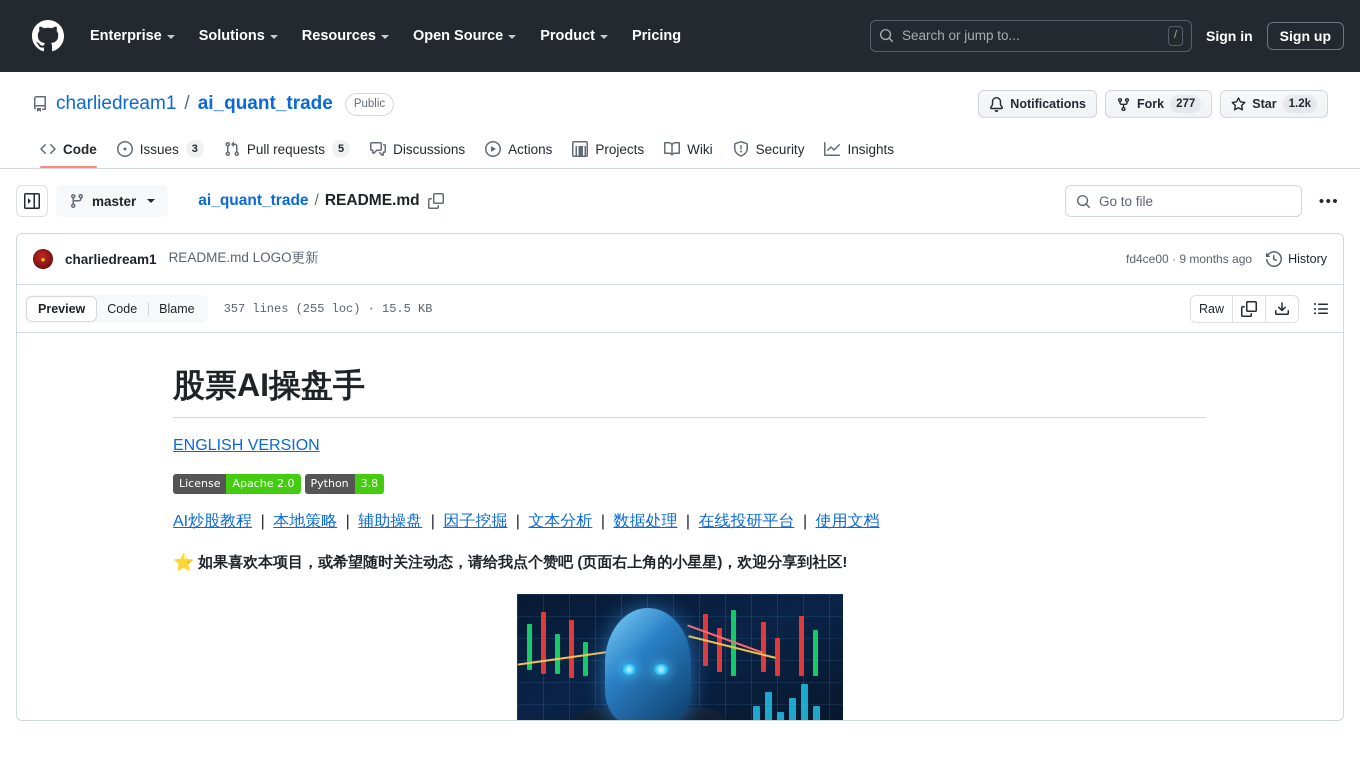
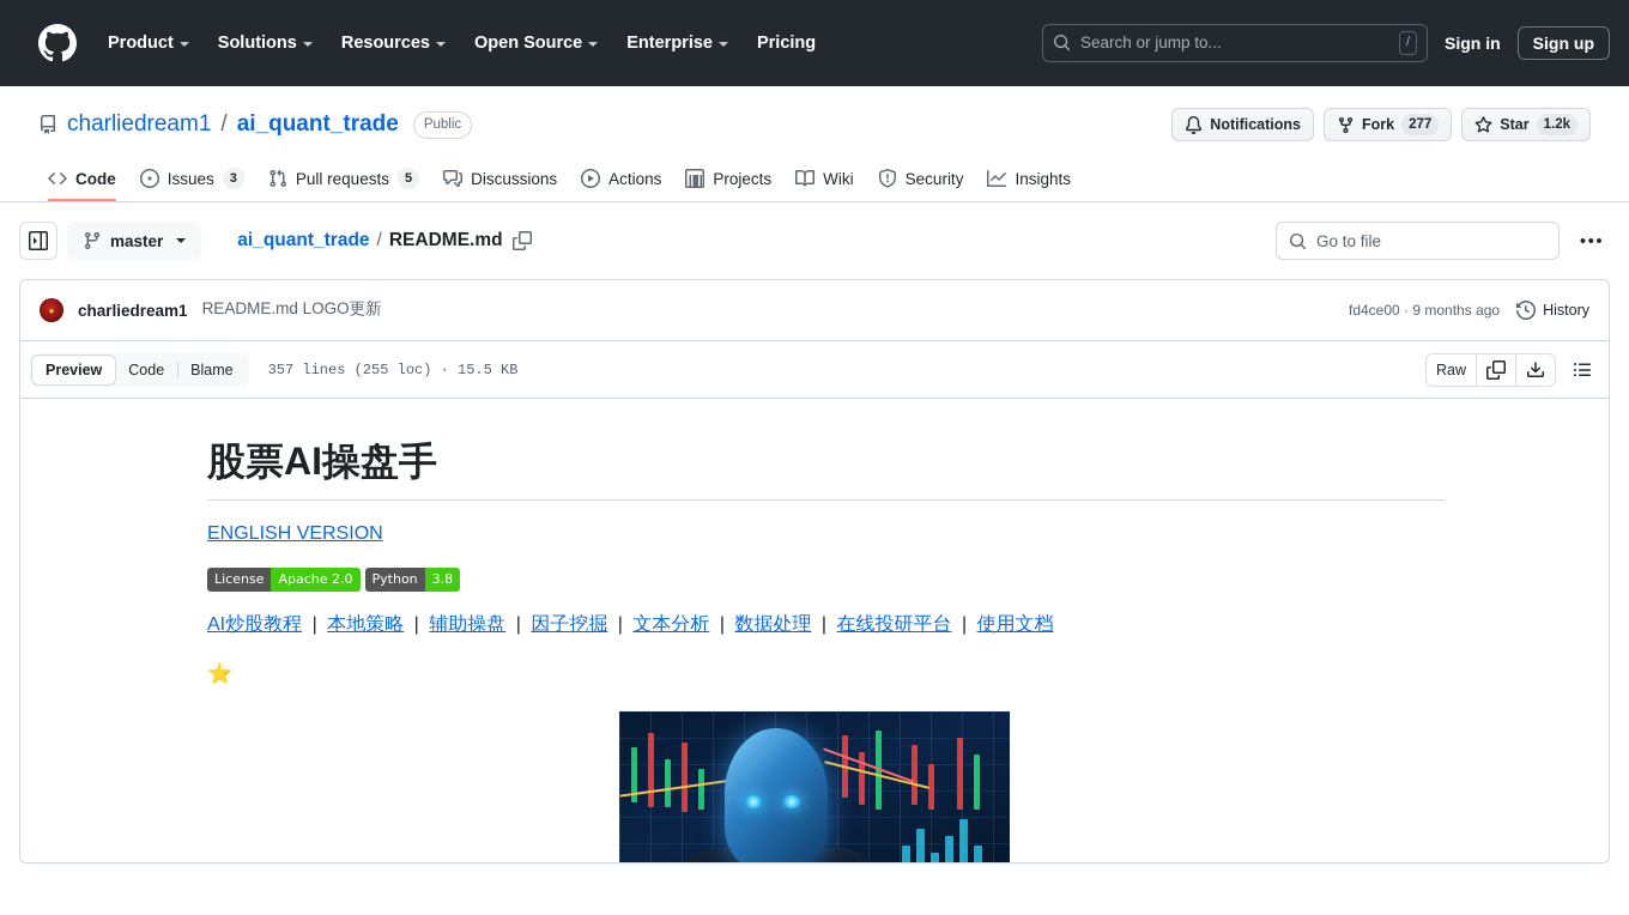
- Enterprise
+ Product
  Solutions
  Resources
  Open Source
- Product
+ Enterprise
  Pricing
  Search or jump to...
  /
  Sign in
  Sign up
  charliedream1
  /
  ai_quant_trade
  Public
  Notifications
  Fork
  277
  Star
  1.2k
  Code
  Issues
  3
  Pull requests
  5
  Discussions
  Actions
  Projects
  Wiki
  Security
  Insights
  master
  ai_quant_trade
  /
  README.md
  Go to file
  •••
  ●
  charliedream1
  README.md LOGO更新
  fd4ce00 · 9 months ago
  History
  Preview
  Code
  Blame
  357 lines (255 loc) · 15.5 KB
  Raw
  股票AI操盘手
  ENGLISH VERSION
  License
  Apache 2.0
  Python
  3.8
  AI炒股教程 | 本地策略 | 辅助操盘 | 因子挖掘 | 文本分析 | 数据处理 | 在线投研平台 | 使用文档
  ⭐
- 如果喜欢本项目，或希望随时关注动态，请给我点个赞吧 (页面右上角的小星星)，欢迎分享到社区!
